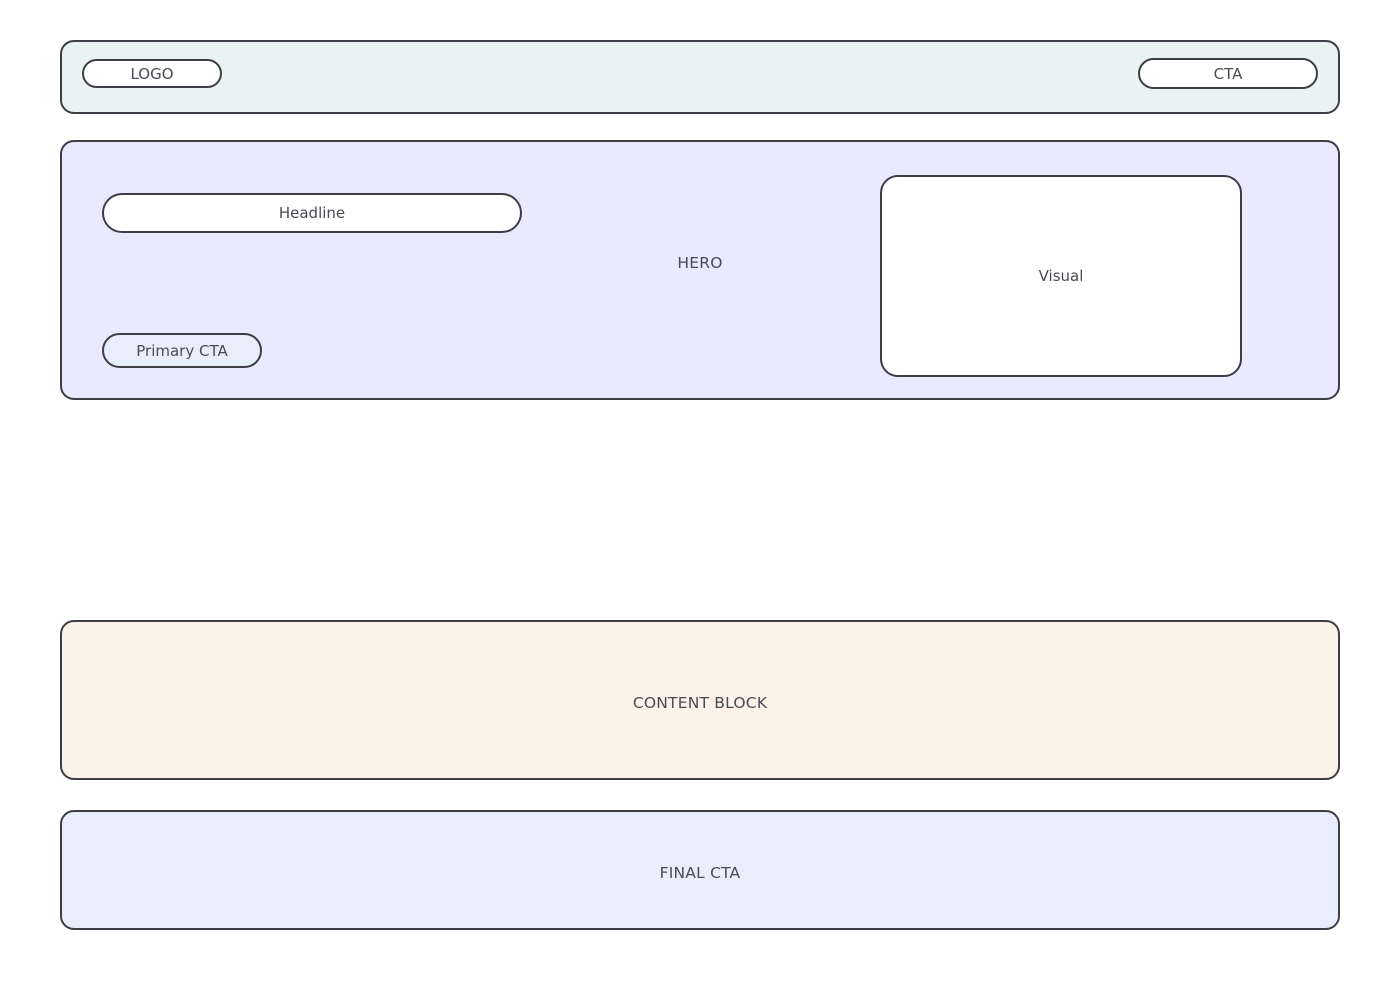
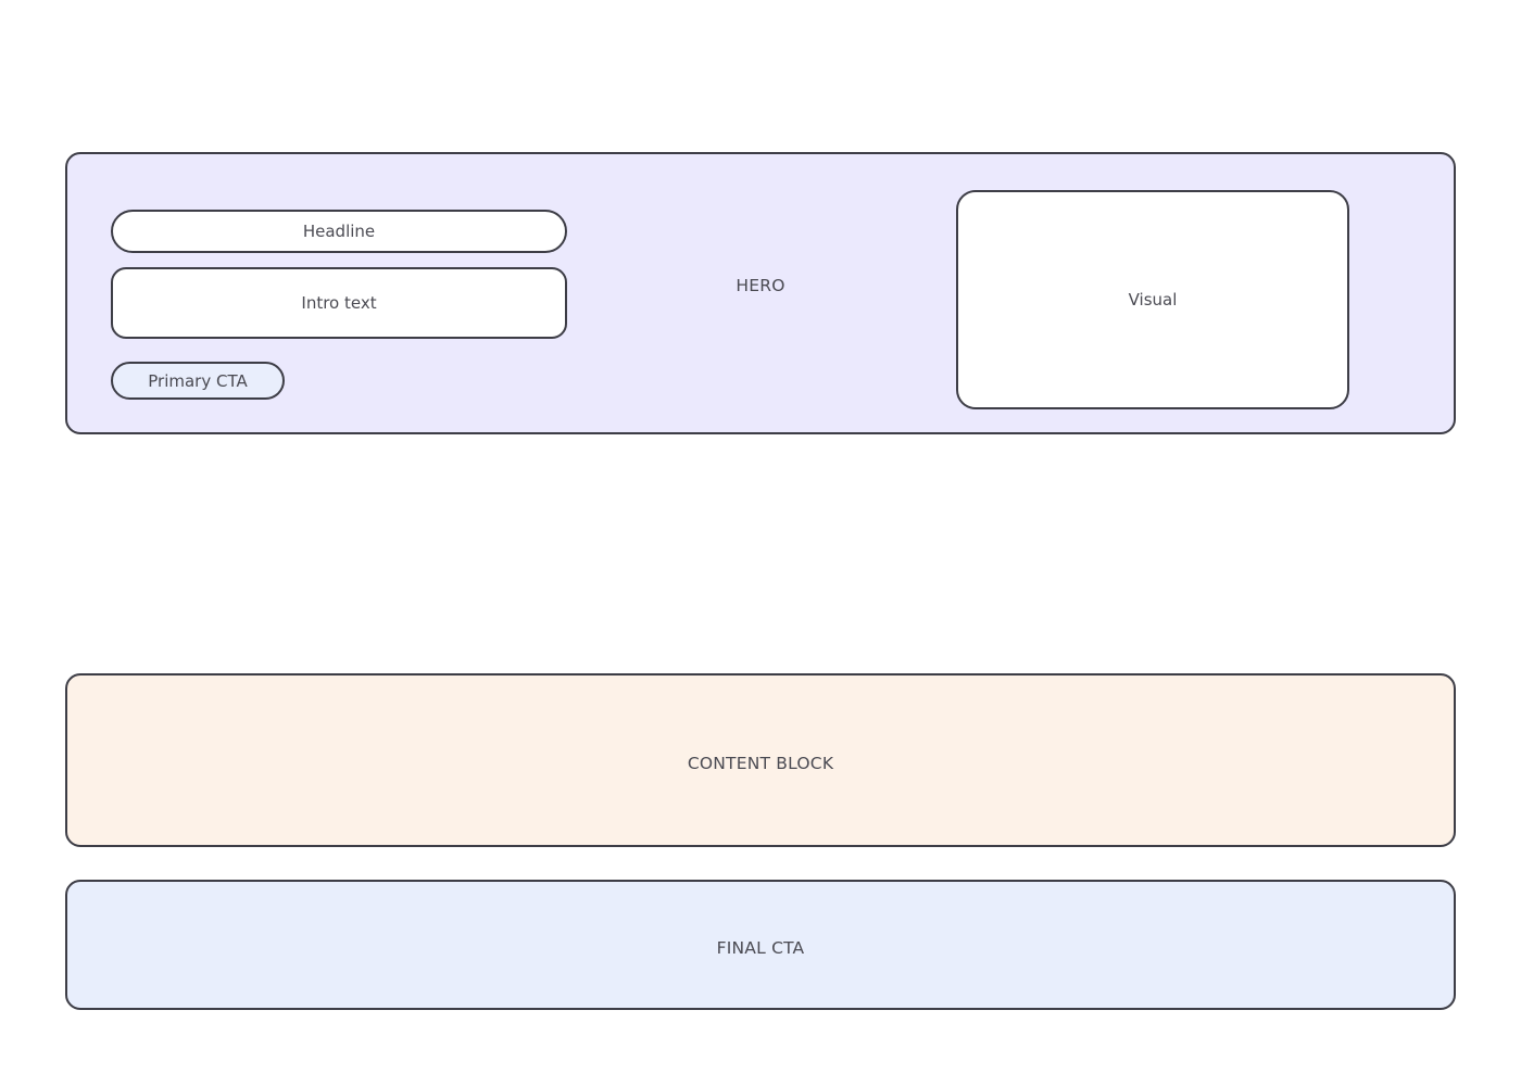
- LOGO
- CTA
  HERO
  Headline
+ Intro text
  Primary CTA
  Visual
  CONTENT BLOCK
  FINAL CTA
